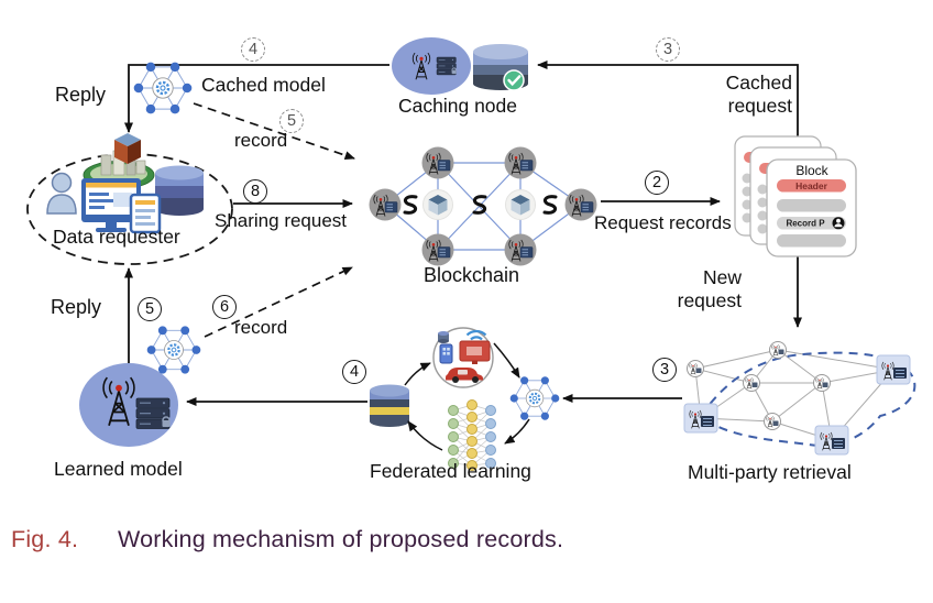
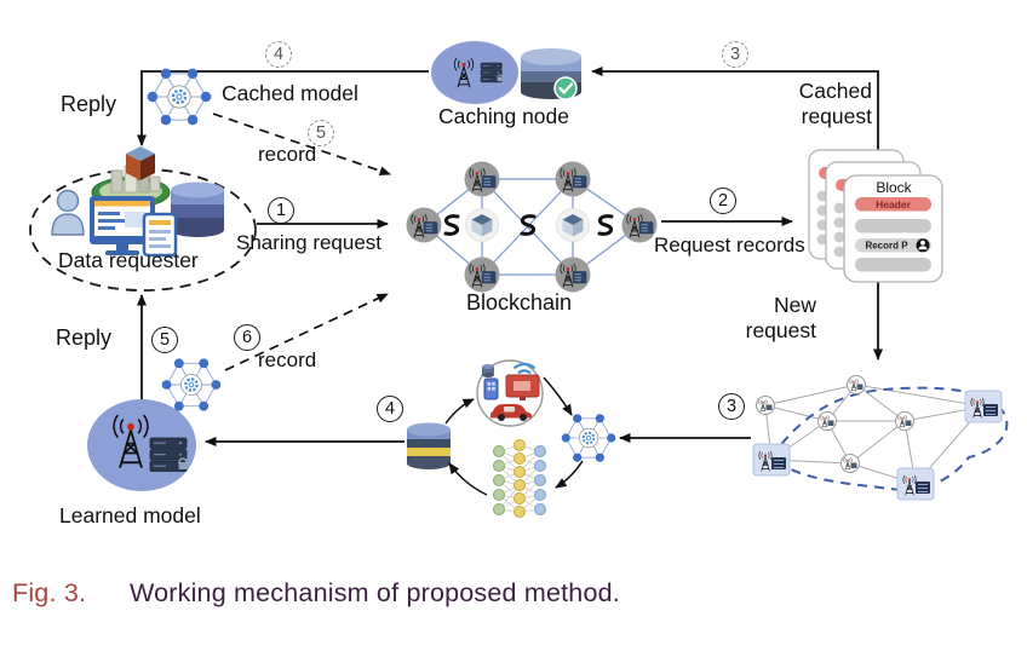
  Block
  Header
  Record P
  Reply
  Cached model
  Caching node
  record
  Cached
  request
  Data requester
  Sharing request
  Blockchain
  Request records
  New
  request
- Multi-party retrieval
- Federated learning
  Learned model
  Reply
  record
  4
  5
  3
- 8
+ 1
  2
  5
  6
  4
  3
- Fig. 4.
+ Fig. 3.
- Working mechanism of proposed records.
+ Working mechanism of proposed method.
